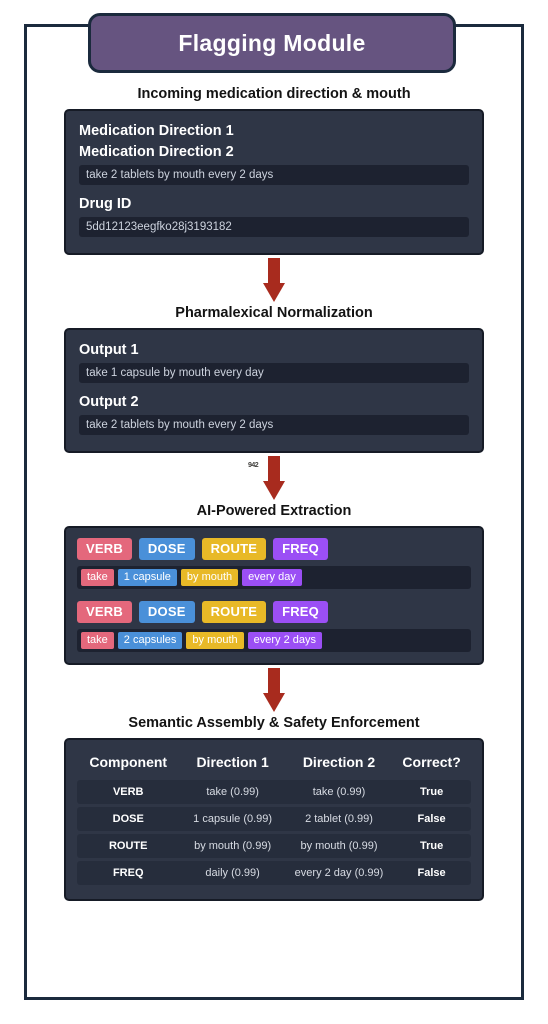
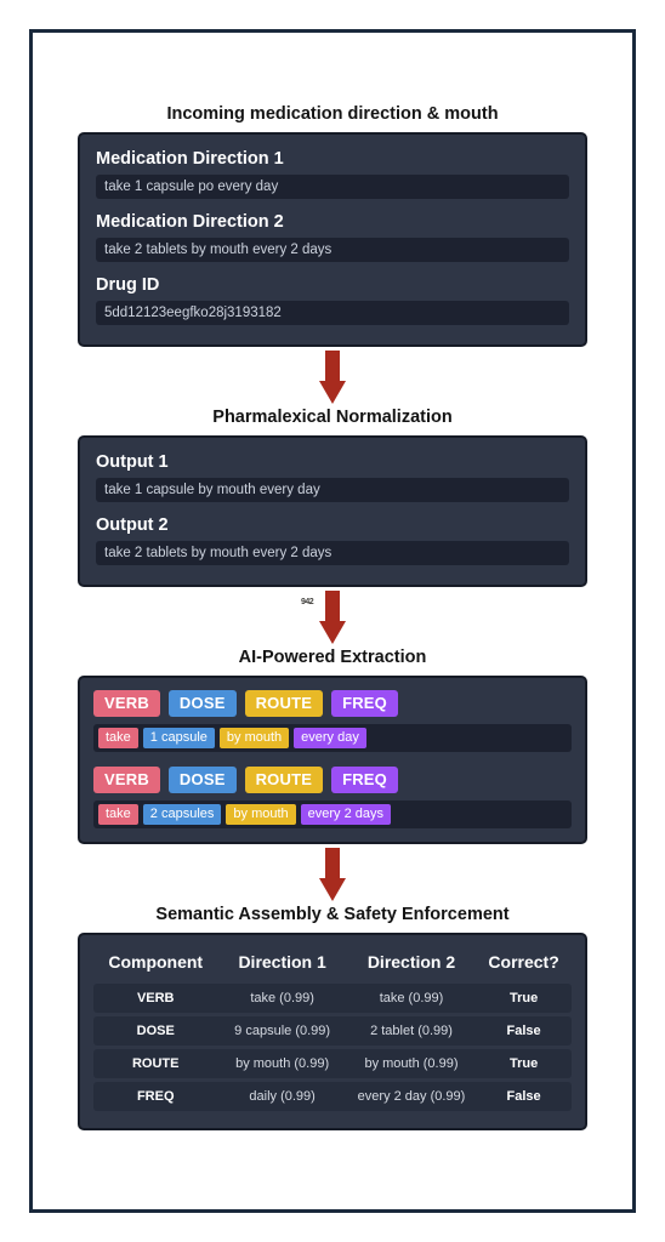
- Flagging Module
  Incoming medication direction & mouth
  Medication Direction 1
+ take 1 capsule po every day
  Medication Direction 2
  take 2 tablets by mouth every 2 days
  Drug ID
  5dd12123eegfko28j3193182
  Pharmalexical Normalization
  Output 1
  take 1 capsule by mouth every day
  Output 2
  take 2 tablets by mouth every 2 days
  AI-Powered Extraction
  VERB
  DOSE
  ROUTE
  FREQ
  take
  1 capsule
  by mouth
  every day
  VERB
  DOSE
  ROUTE
  FREQ
  take
  2 capsules
  by mouth
  every 2 days
  Semantic Assembly & Safety Enforcement
  Component	Direction 1	Direction 2	Correct?
  VERB	take (0.99)	take (0.99)	True
- DOSE	1 capsule (0.99)	2 tablet (0.99)	False
+ DOSE	9 capsule (0.99)	2 tablet (0.99)	False
  ROUTE	by mouth (0.99)	by mouth (0.99)	True
  FREQ	daily (0.99)	every 2 day (0.99)	False
